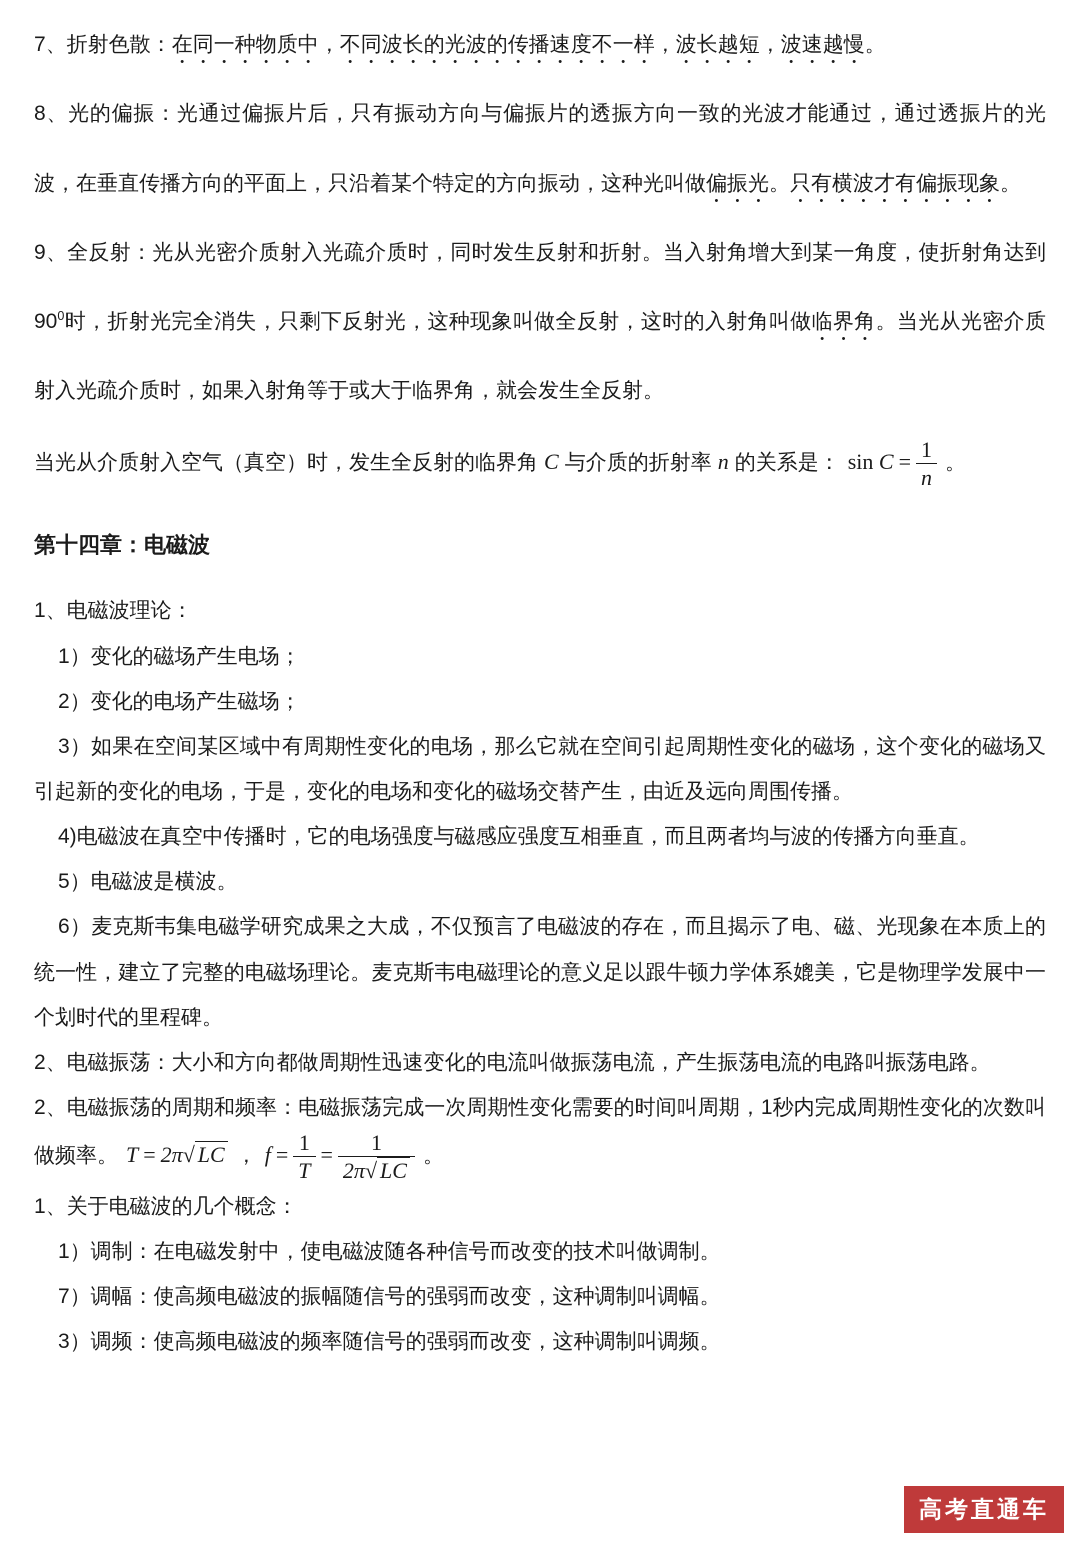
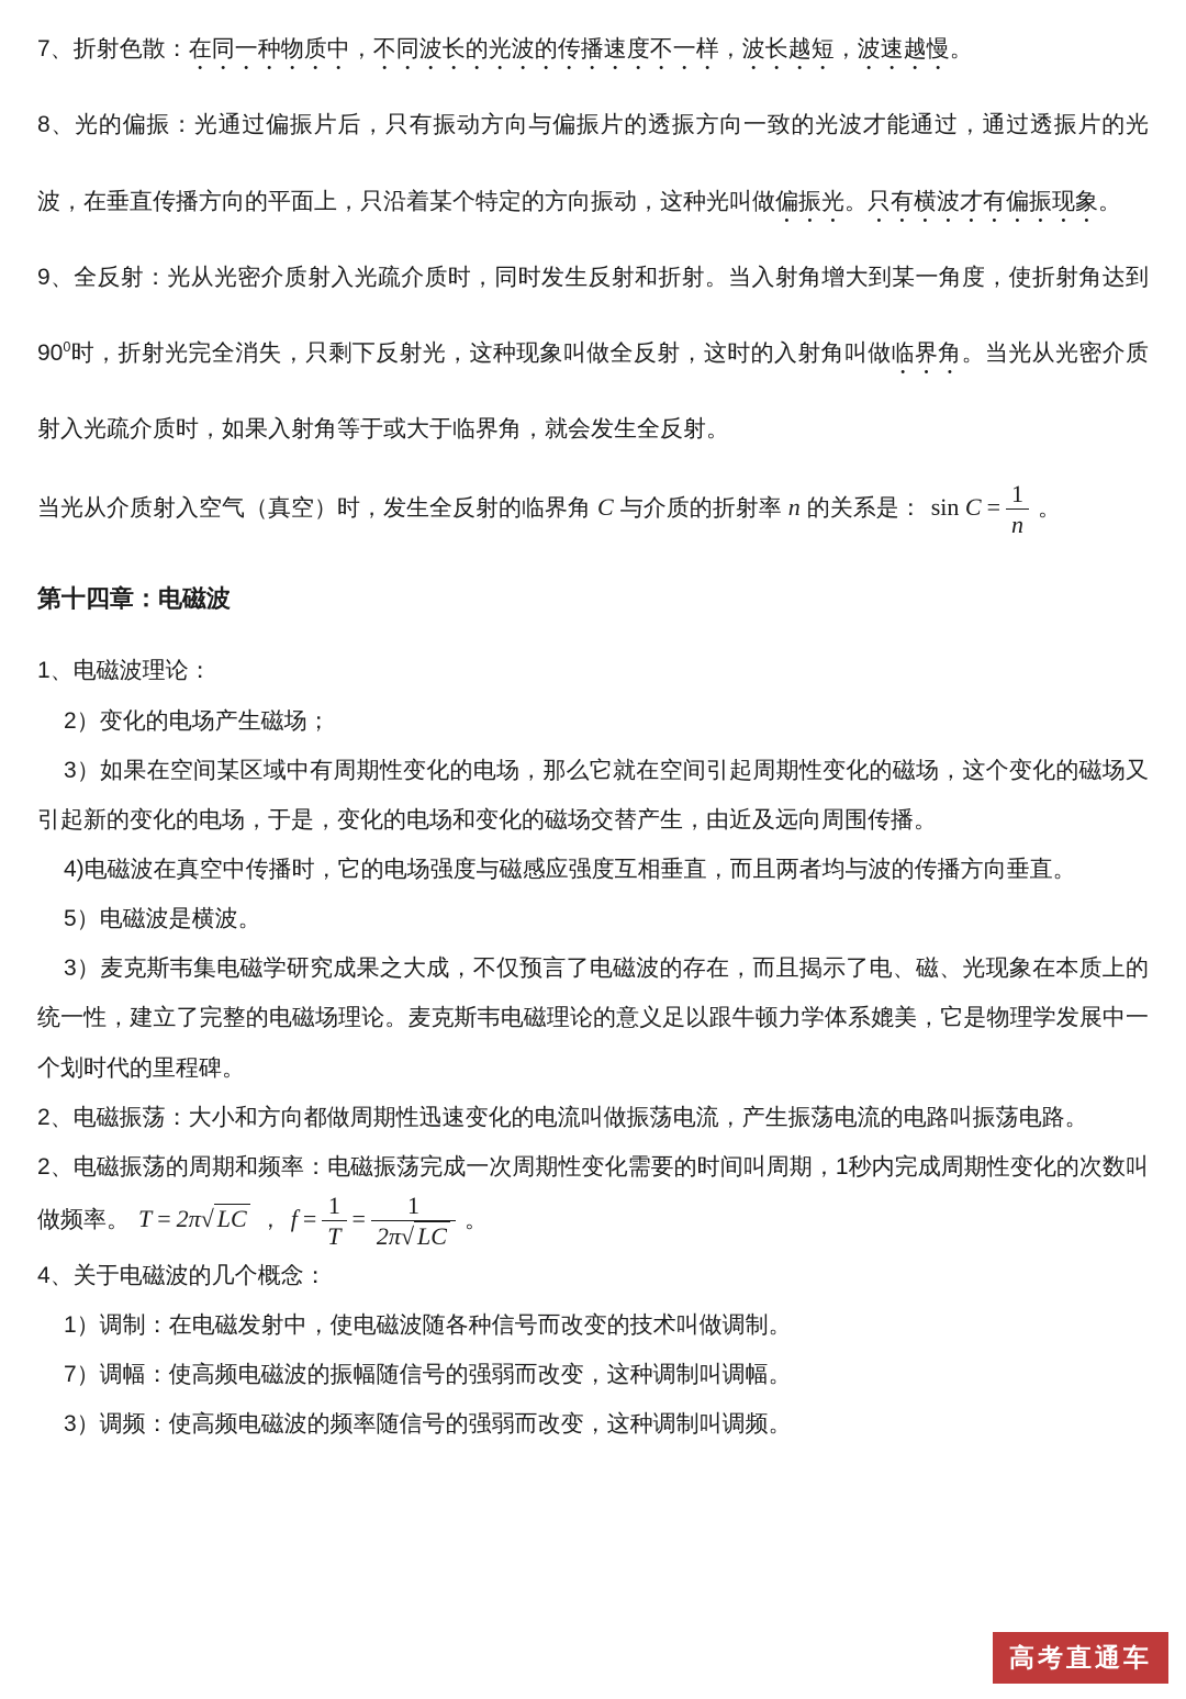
  7、折射色散：在同一种物质中，不同波长的光波的传播速度不一样，波长越短，波速越慢。
  8、光的偏振：光通过偏振片后，只有振动方向与偏振片的透振方向一致的光波才能通过，通过透振片的光波，在垂直传播方向的平面上，只沿着某个特定的方向振动，这种光叫做偏振光。只有横波才有偏振现象。
  9、全反射：光从光密介质射入光疏介质时，同时发生反射和折射。当入射角增大到某一角度，使折射角达到900时，折射光完全消失，只剩下反射光，这种现象叫做全反射，这时的入射角叫做临界角。当光从光密介质射入光疏介质时，如果入射角等于或大于临界角，就会发生全反射。
  当光从介质射入空气（真空）时，发生全反射的临界角 C 与介质的折射率 n 的关系是： sin C =
  1
  n
  。
  第十四章：电磁波
  1、电磁波理论：
- 1）变化的磁场产生电场；
  2）变化的电场产生磁场；
  3）如果在空间某区域中有周期性变化的电场，那么它就在空间引起周期性变化的磁场，这个变化的磁场又引起新的变化的电场，于是，变化的电场和变化的磁场交替产生，由近及远向周围传播。
  4)电磁波在真空中传播时，它的电场强度与磁感应强度互相垂直，而且两者均与波的传播方向垂直。
  5）电磁波是横波。
- 6）麦克斯韦集电磁学研究成果之大成，不仅预言了电磁波的存在，而且揭示了电、磁、光现象在本质上的统一性，建立了完整的电磁场理论。麦克斯韦电磁理论的意义足以跟牛顿力学体系媲美，它是物理学发展中一个划时代的里程碑。
+ 3）麦克斯韦集电磁学研究成果之大成，不仅预言了电磁波的存在，而且揭示了电、磁、光现象在本质上的统一性，建立了完整的电磁场理论。麦克斯韦电磁理论的意义足以跟牛顿力学体系媲美，它是物理学发展中一个划时代的里程碑。
  2、电磁振荡：大小和方向都做周期性迅速变化的电流叫做振荡电流，产生振荡电流的电路叫振荡电路。
  2、电磁振荡的周期和频率：电磁振荡完成一次周期性变化需要的时间叫周期，1秒内完成周期性变化的次数叫做频率。 T = 2π√LC ， f =
  1
  T
  =
  1
  2π√LC
  。
- 1、关于电磁波的几个概念：
+ 4、关于电磁波的几个概念：
  1）调制：在电磁发射中，使电磁波随各种信号而改变的技术叫做调制。
  7）调幅：使高频电磁波的振幅随信号的强弱而改变，这种调制叫调幅。
  3）调频：使高频电磁波的频率随信号的强弱而改变，这种调制叫调频。
  高考直通车
